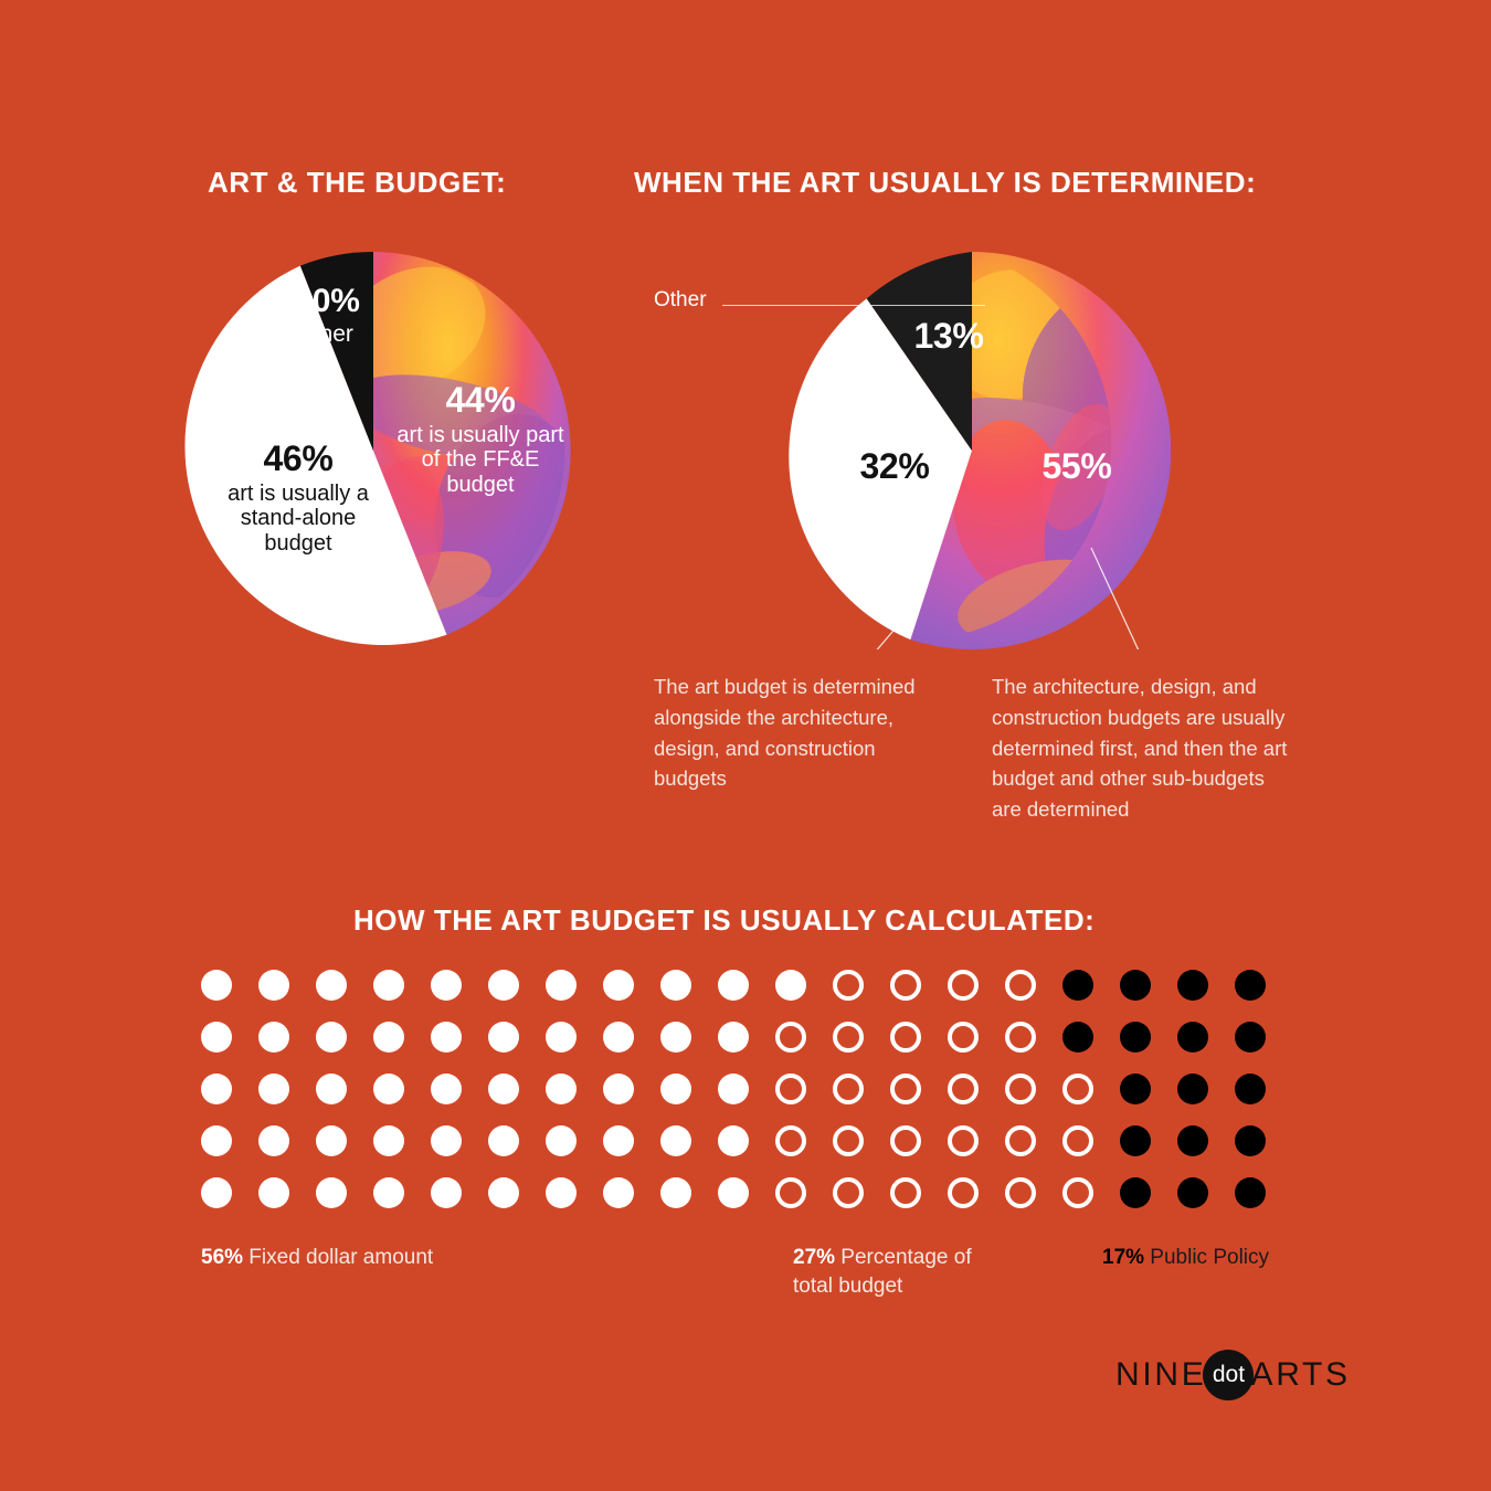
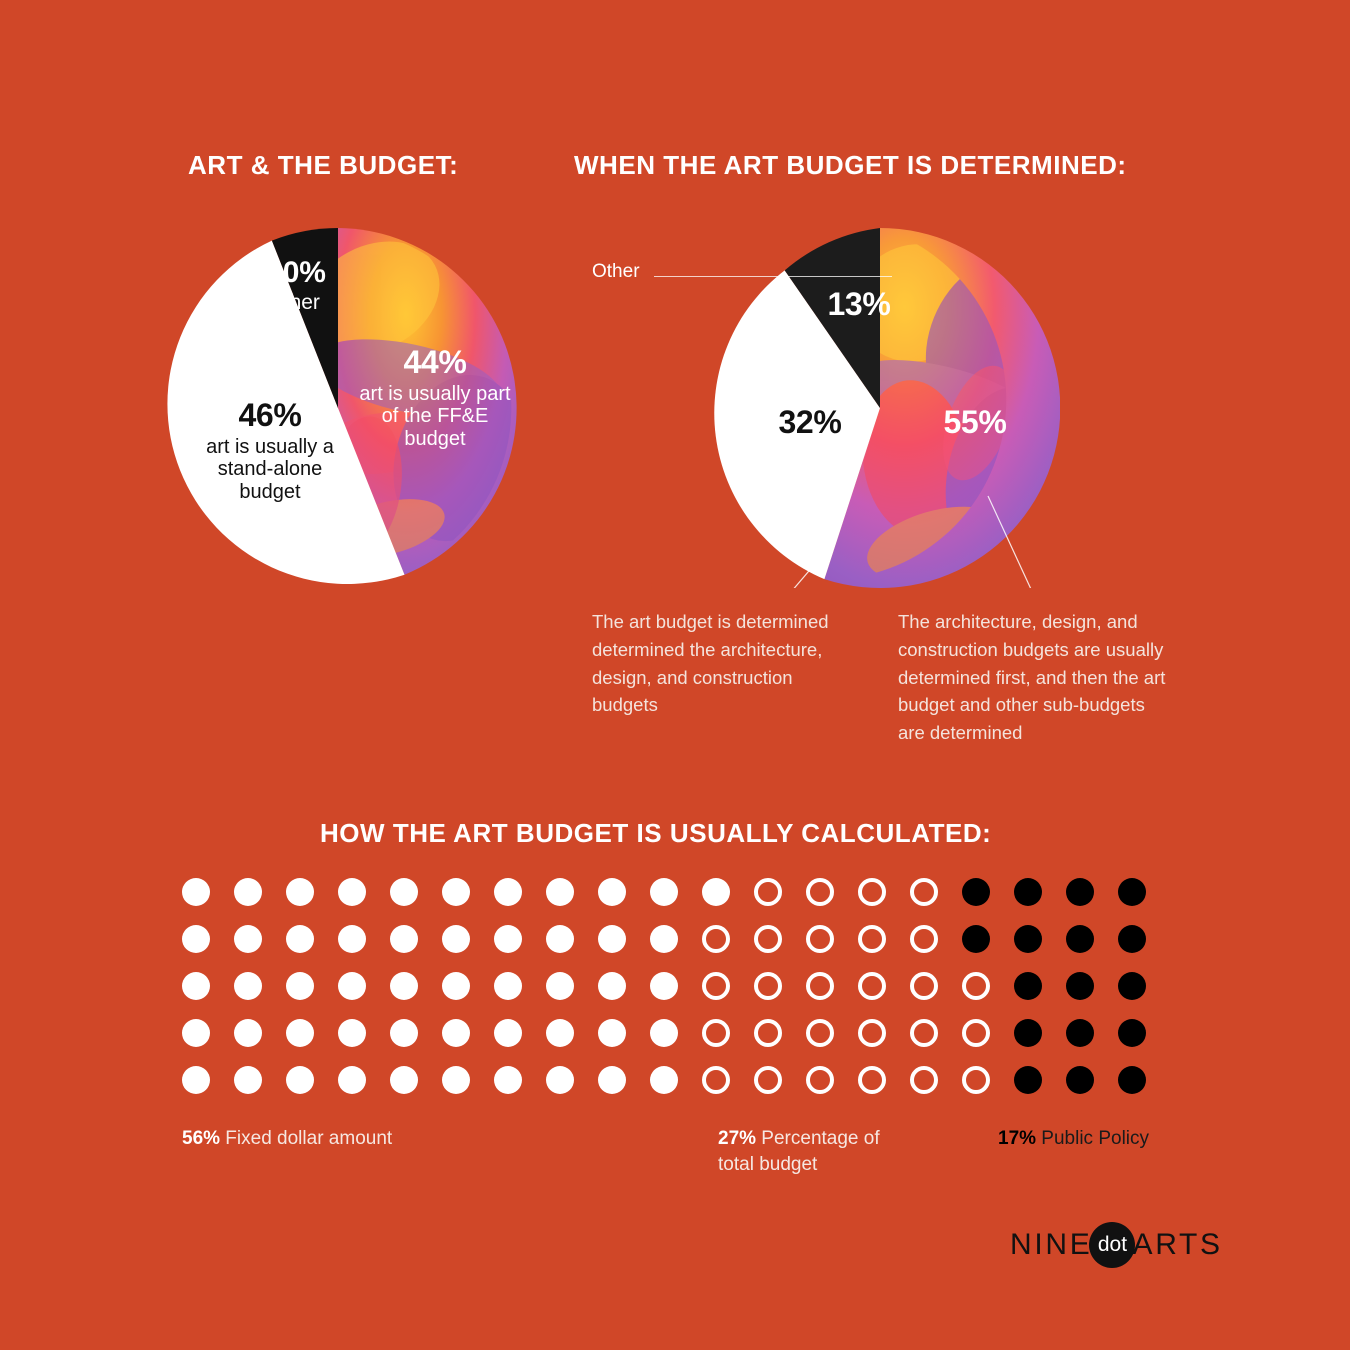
  ART & THE BUDGET:
- WHEN THE ART USUALLY IS DETERMINED:
+ WHEN THE ART BUDGET IS DETERMINED:
  10%
  other
  44%
  art is usually part of the FF&E budget
  46%
  art is usually a stand-alone budget
  Other
  13%
  32%
  55%
- The art budget is determined alongside the architecture, design, and construction budgets
+ The art budget is determined determined the architecture, design, and construction budgets
  The architecture, design, and construction budgets are usually determined first, and then the art budget and other sub-budgets are determined
  HOW THE ART BUDGET IS USUALLY CALCULATED:
  56% Fixed dollar amount
  27% Percentage of total budget
  17% Public Policy
  NINE
  dot
  ARTS
